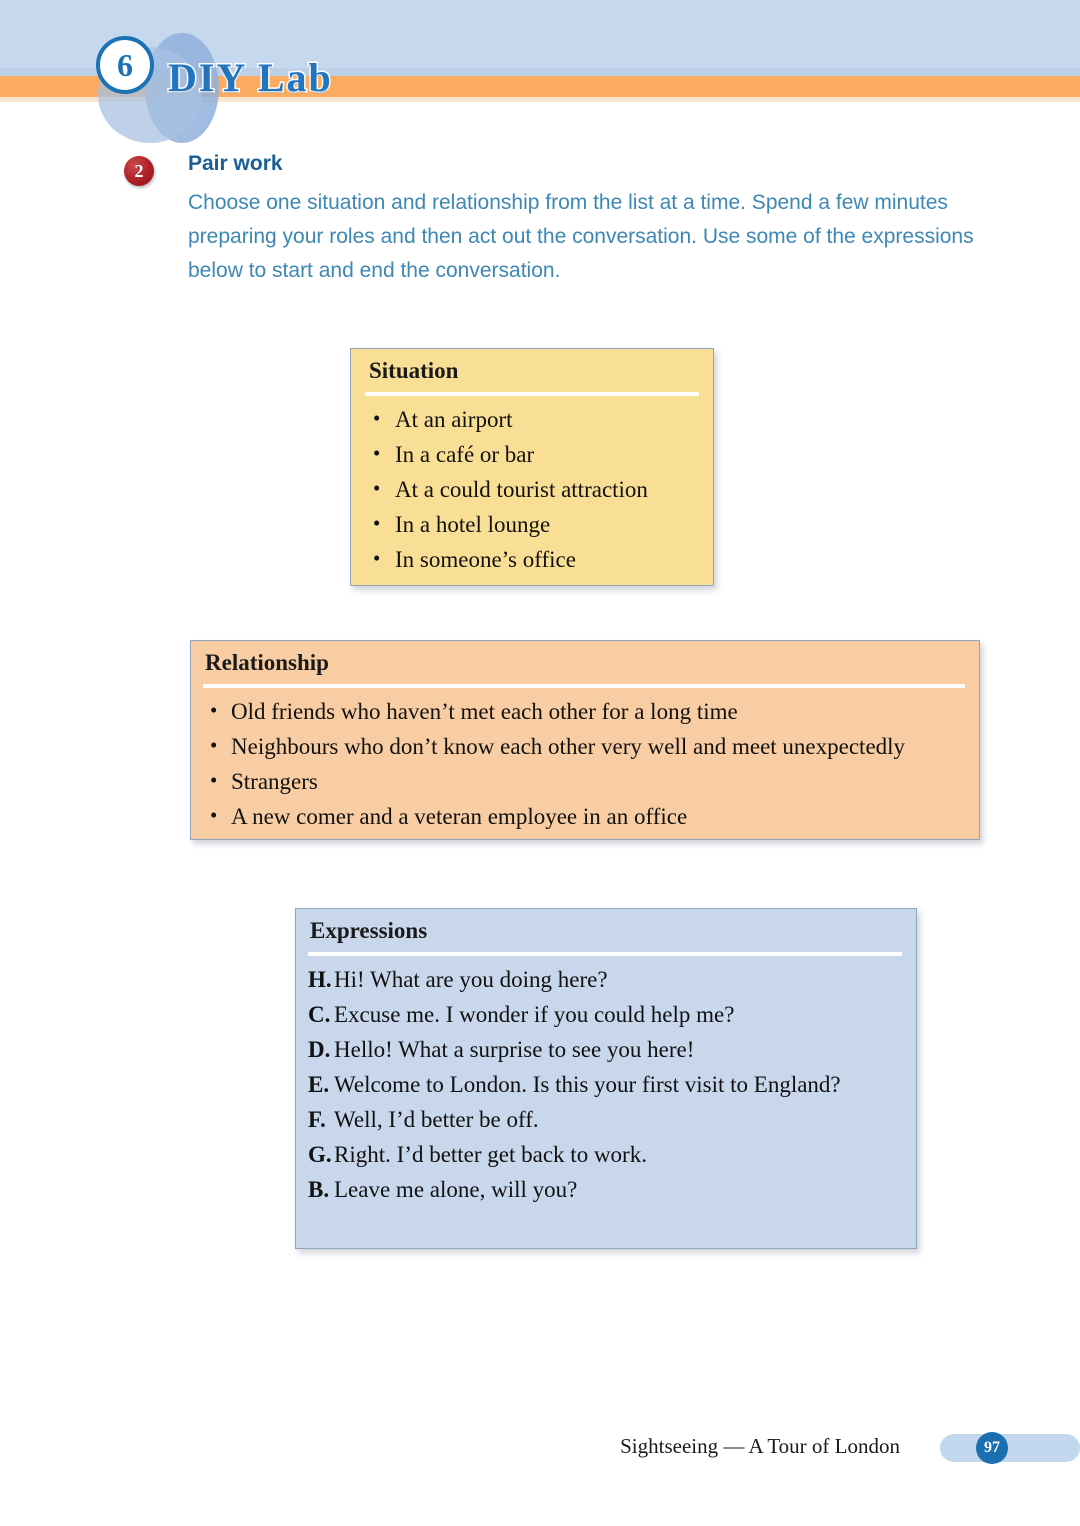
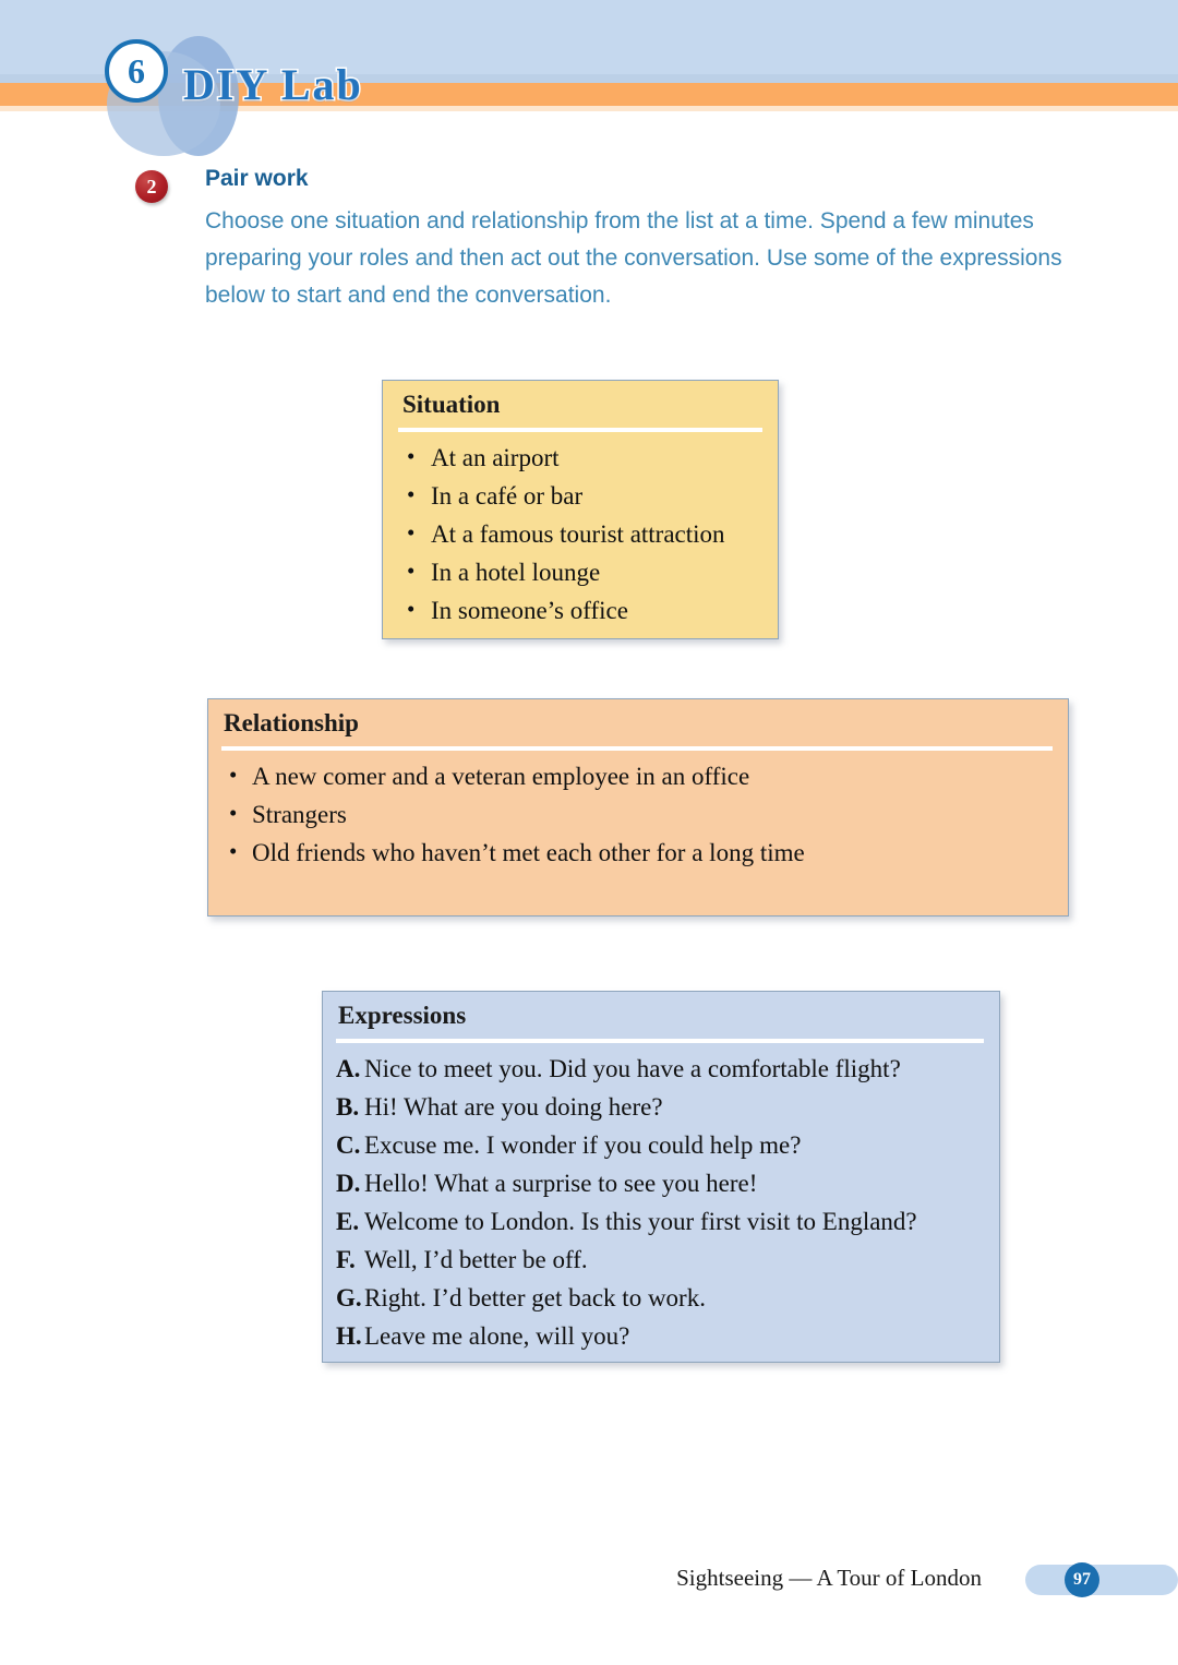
  6
  DIY Lab
  2
  Pair work
  Choose one situation and relationship from the list at a time. Spend a few minutes preparing your roles and then act out the conversation. Use some of the expressions below to start and end the conversation.
  Situation
  At an airport
  In a café or bar
- At a could tourist attraction
+ At a famous tourist attraction
  In a hotel lounge
  In someone’s office
  Relationship
- Old friends who haven’t met each other for a long time
+ A new comer and a veteran employee in an office
- Neighbours who don’t know each other very well and meet unexpectedly
  Strangers
- A new comer and a veteran employee in an office
+ Old friends who haven’t met each other for a long time
  Expressions
+ A.
+ Nice to meet you. Did you have a comfortable flight?
- H.
+ B.
  Hi! What are you doing here?
  C.
  Excuse me. I wonder if you could help me?
  D.
  Hello! What a surprise to see you here!
  E.
  Welcome to London. Is this your first visit to England?
  F.
  Well, I’d better be off.
  G.
  Right. I’d better get back to work.
- B.
+ H.
  Leave me alone, will you?
  Sightseeing — A Tour of London
  97
